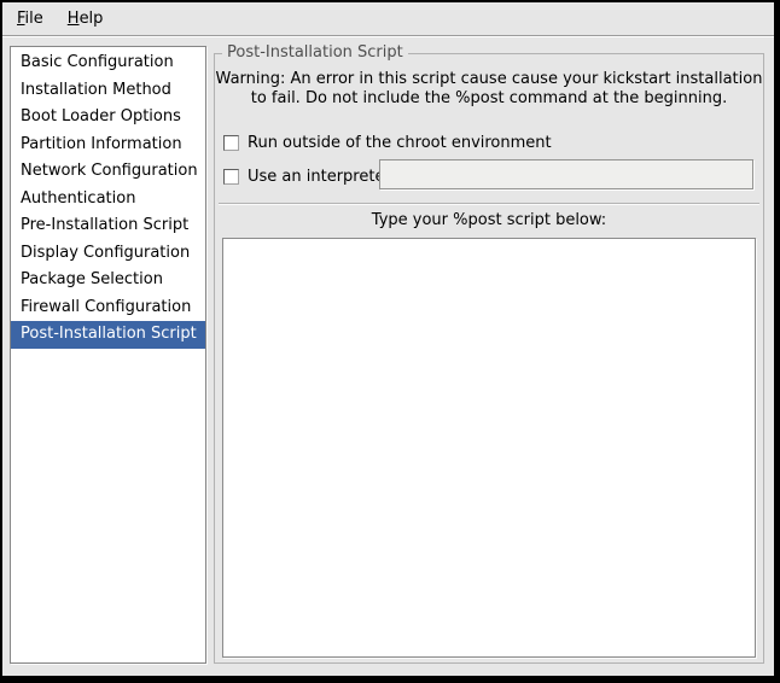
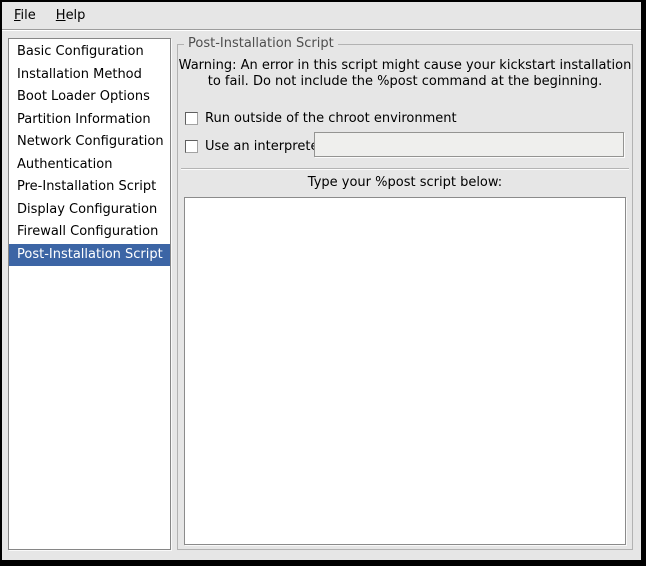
  File
  Help
  Basic Configuration
  Installation Method
  Boot Loader Options
  Partition Information
  Network Configuration
  Authentication
  Pre-Installation Script
  Display Configuration
- Package Selection
  Firewall Configuration
  Post-Installation Script
  Post-Installation Script
- Warning: An error in this script cause cause your kickstart installation
+ Warning: An error in this script might cause your kickstart installation
  to fail. Do not include the %post command at the beginning.
  Run outside of the chroot environment
  Use an interpret
  Type your %post script below:
